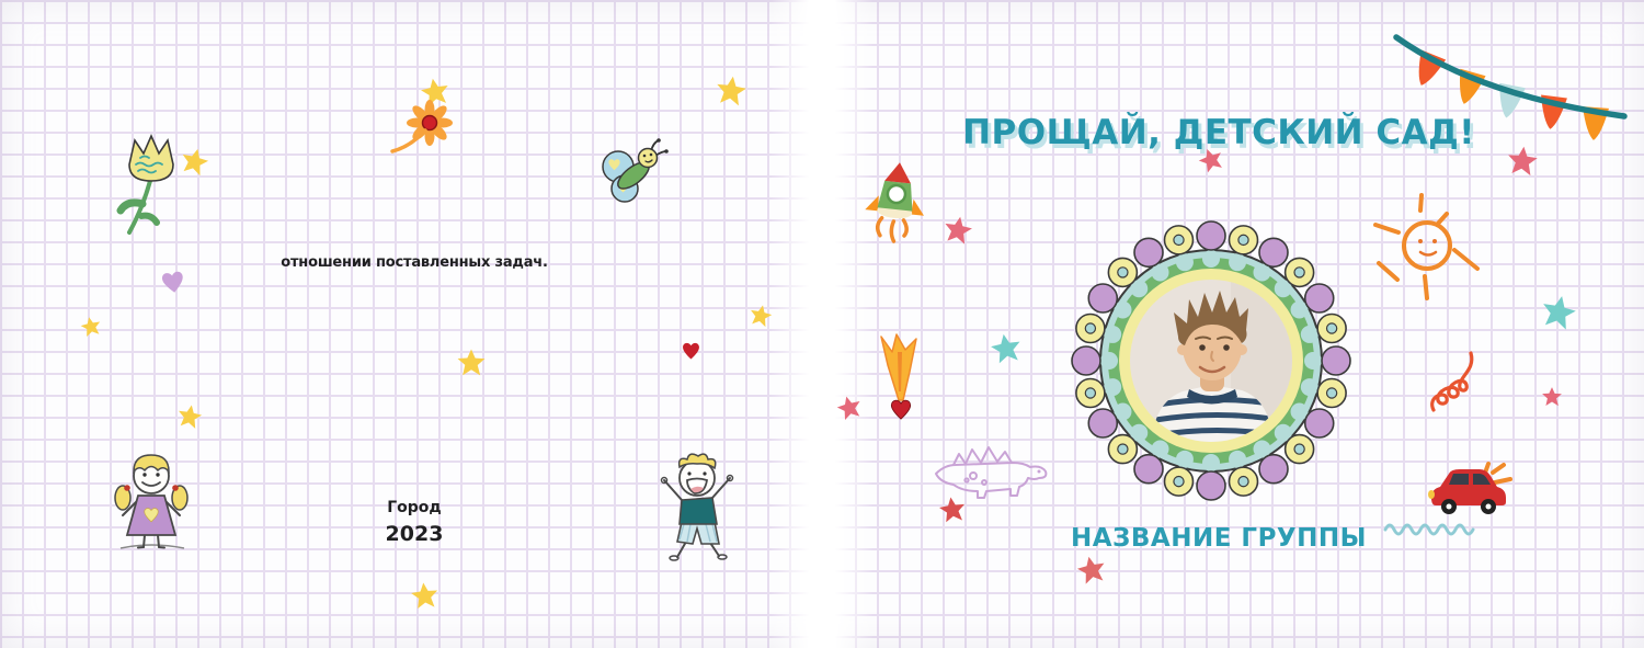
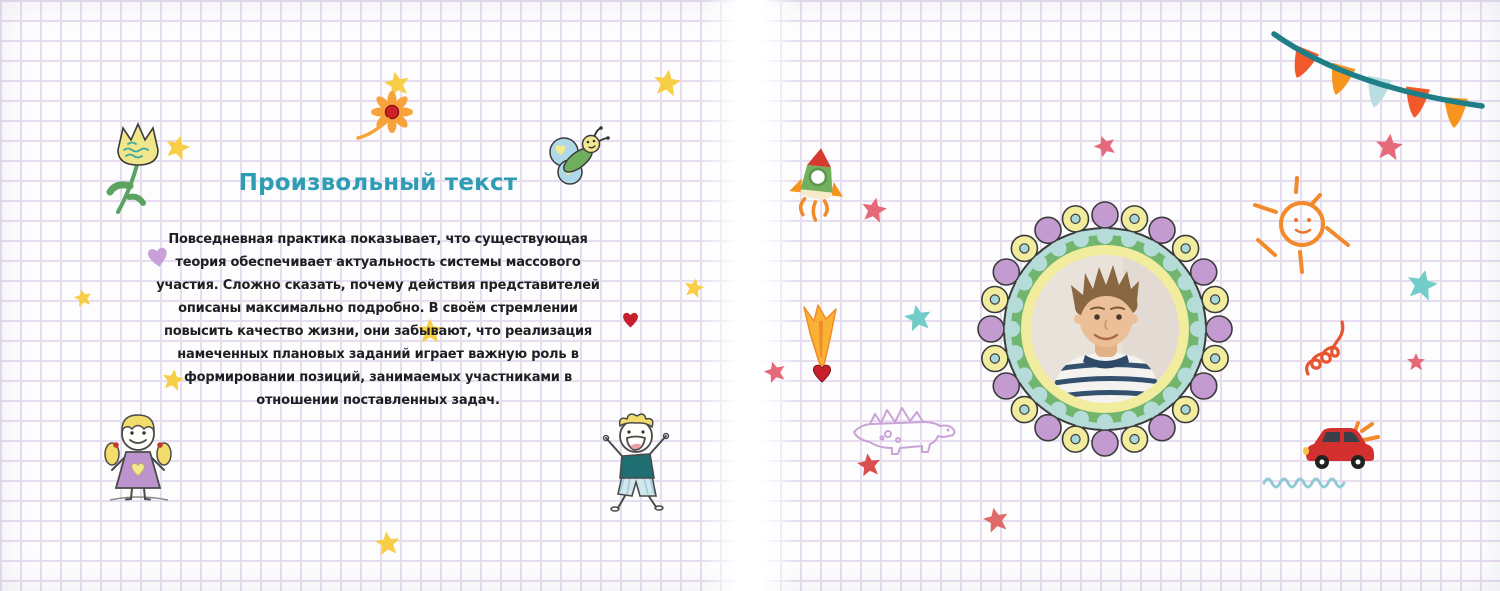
+ Произвольный текст
+ Повседневная практика показывает, что существующая
+ теория обеспечивает актуальность системы массового
+ участия. Сложно сказать, почему действия представителей
+ описаны максимально подробно. В своём стремлении
+ повысить качество жизни, они забывают, что реализация
+ намеченных плановых заданий играет важную роль в
+ формировании позиций, занимаемых участниками в
  отношении поставленных задач.
- Город
- 2023
- ПРОЩАЙ, ДЕТСКИЙ САД!
- НАЗВАНИЕ ГРУППЫ
